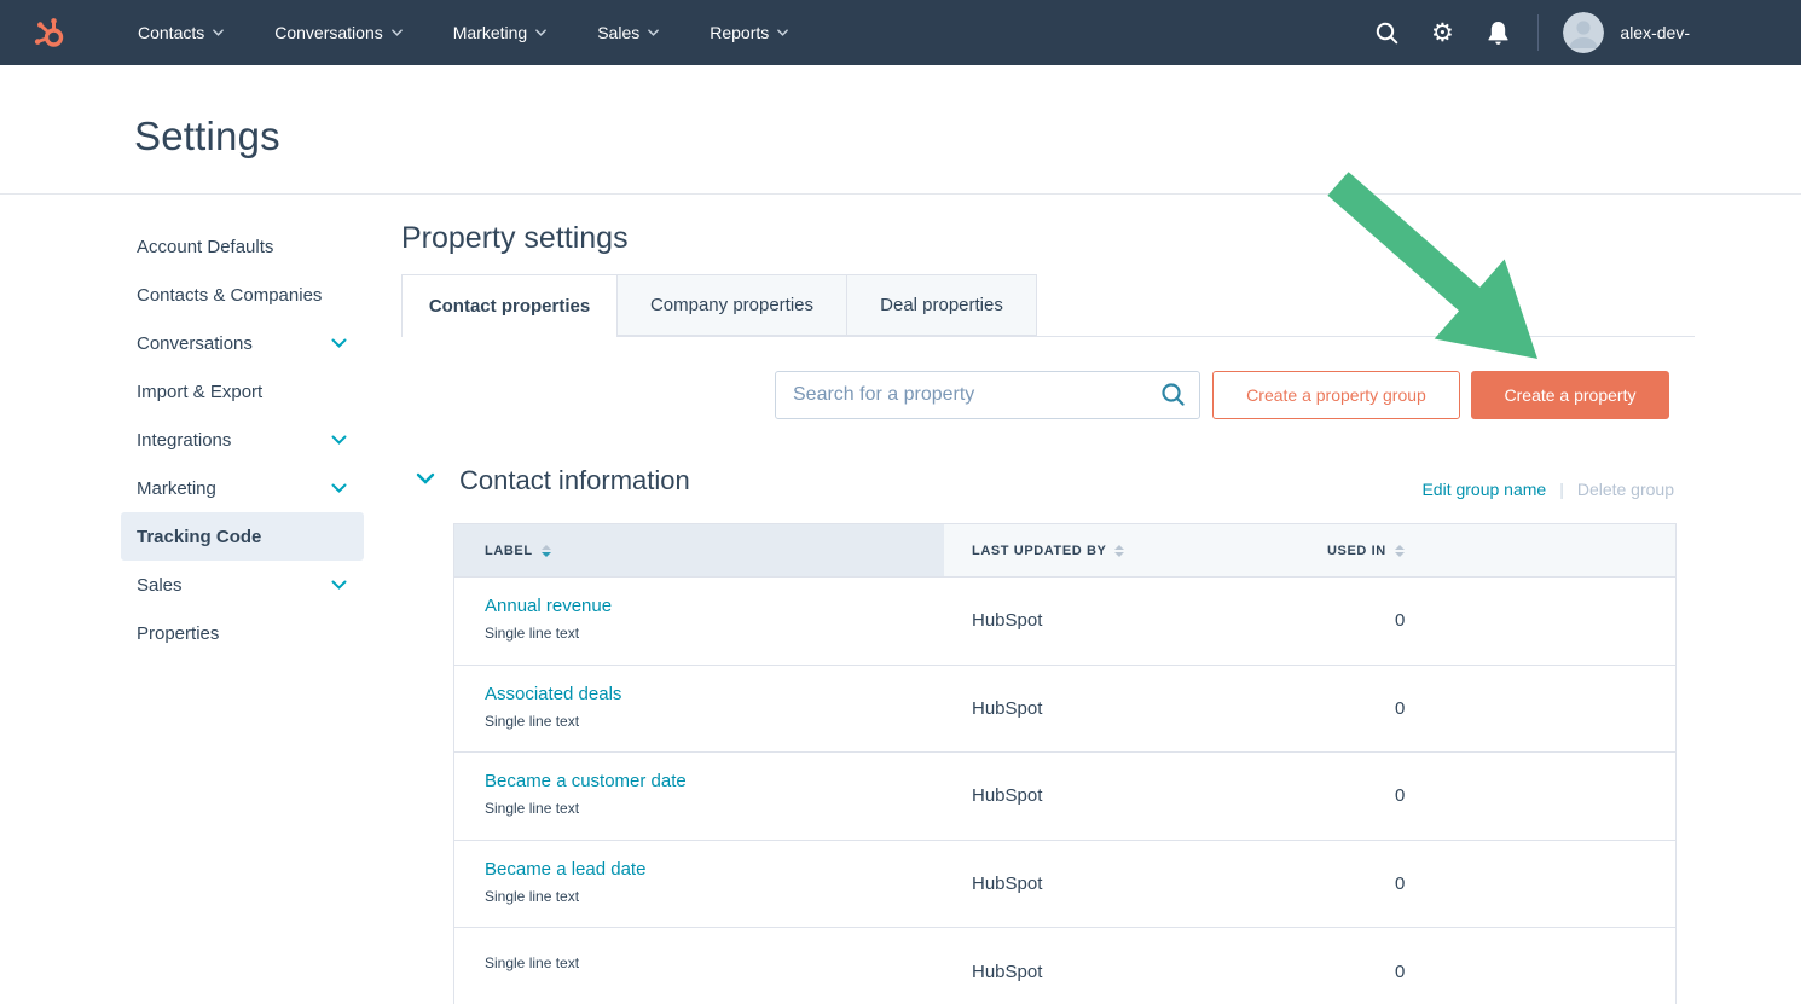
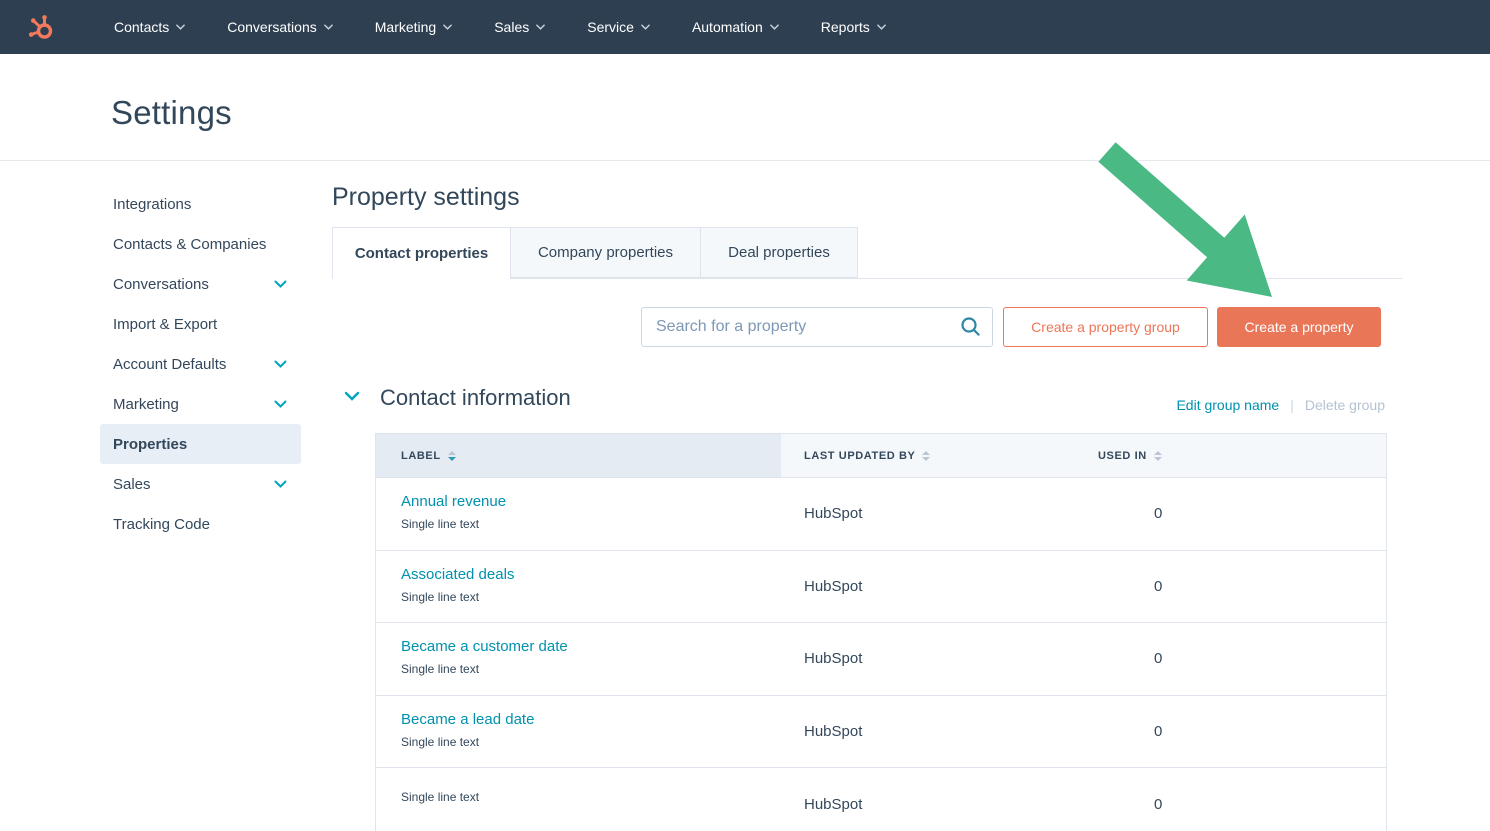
  Contacts
  Conversations
  Marketing
  Sales
+ Service
+ Automation
  Reports
- ⚙
- alex-dev-
  Settings
- Account Defaults
+ Integrations
  Contacts & Companies
  Conversations
  Import & Export
- Integrations
+ Account Defaults
  Marketing
- Tracking Code
+ Properties
  Sales
- Properties
+ Tracking Code
  Property settings
  Contact properties
  Company properties
  Deal properties
  Search for a property
  Create a property group
  Create a property
  Contact information
  Edit group name
  |
  Delete group
  LABEL
  LAST UPDATED BY
  USED IN
  Annual revenue
  Single line text
  HubSpot
  0
  Associated deals
  Single line text
  HubSpot
  0
  Became a customer date
  Single line text
  HubSpot
  0
  Became a lead date
  Single line text
  HubSpot
  0
  Single line text
  HubSpot
  0
